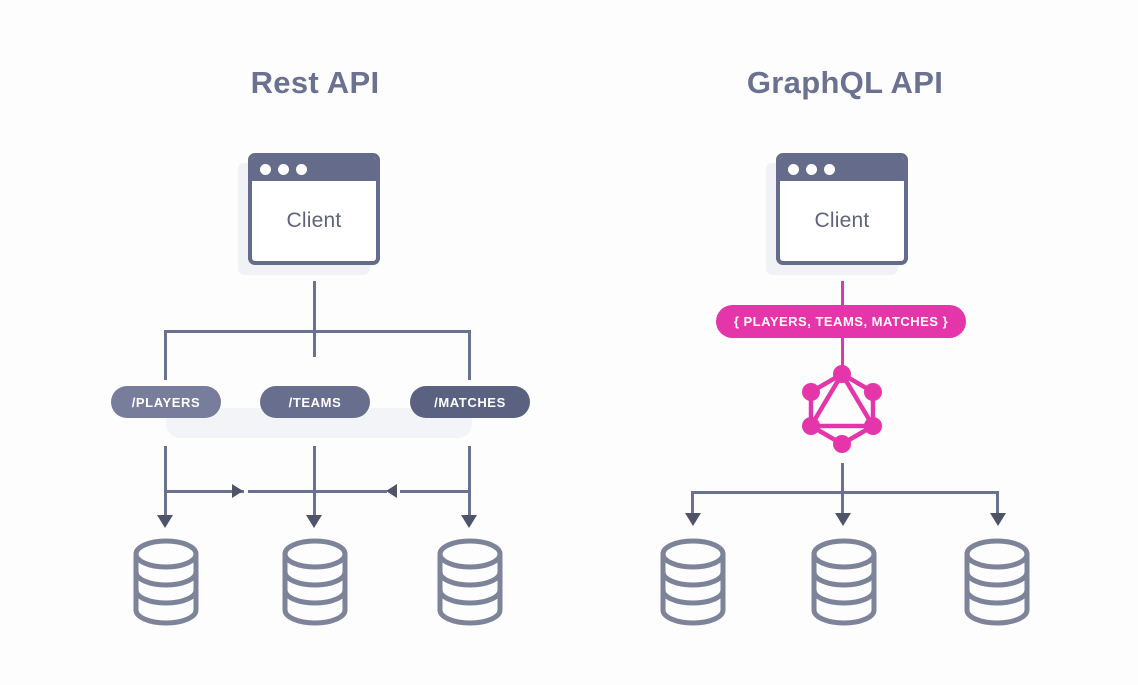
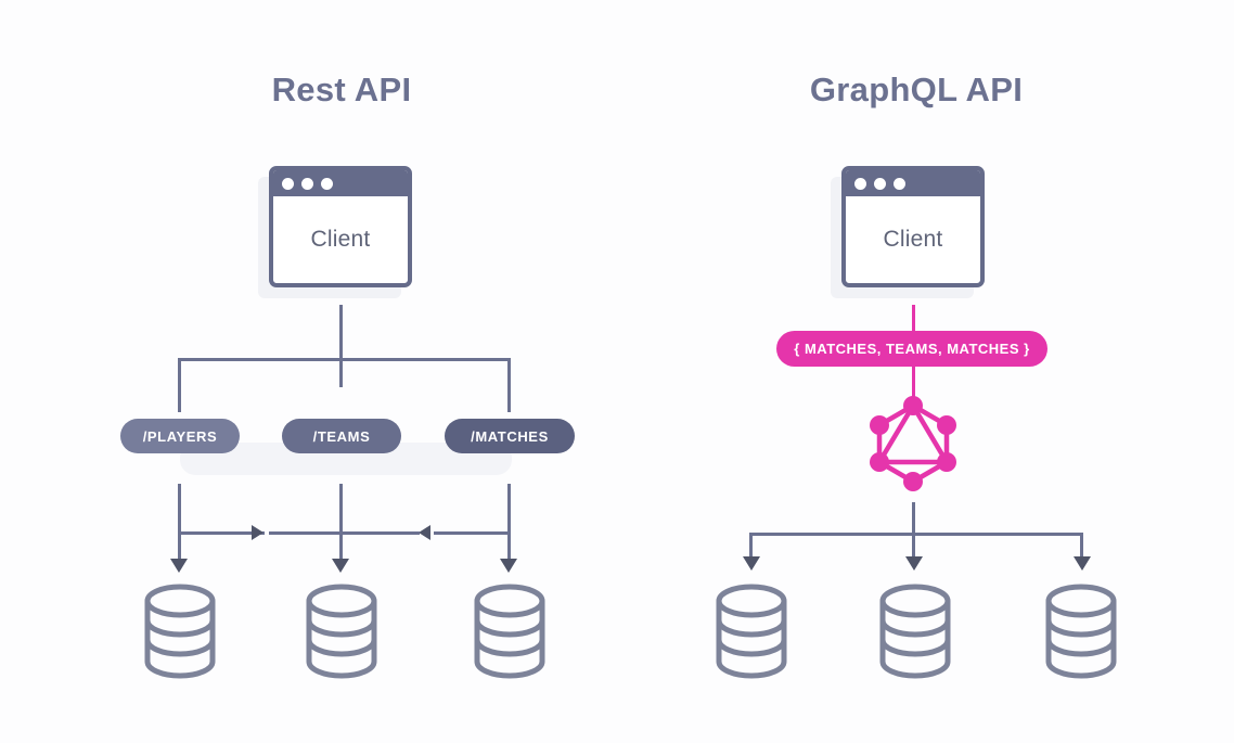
  Rest API
  Client
  /PLAYERS
  /TEAMS
  /MATCHES
  GraphQL API
  Client
- { PLAYERS, TEAMS, MATCHES }
+ { MATCHES, TEAMS, MATCHES }
